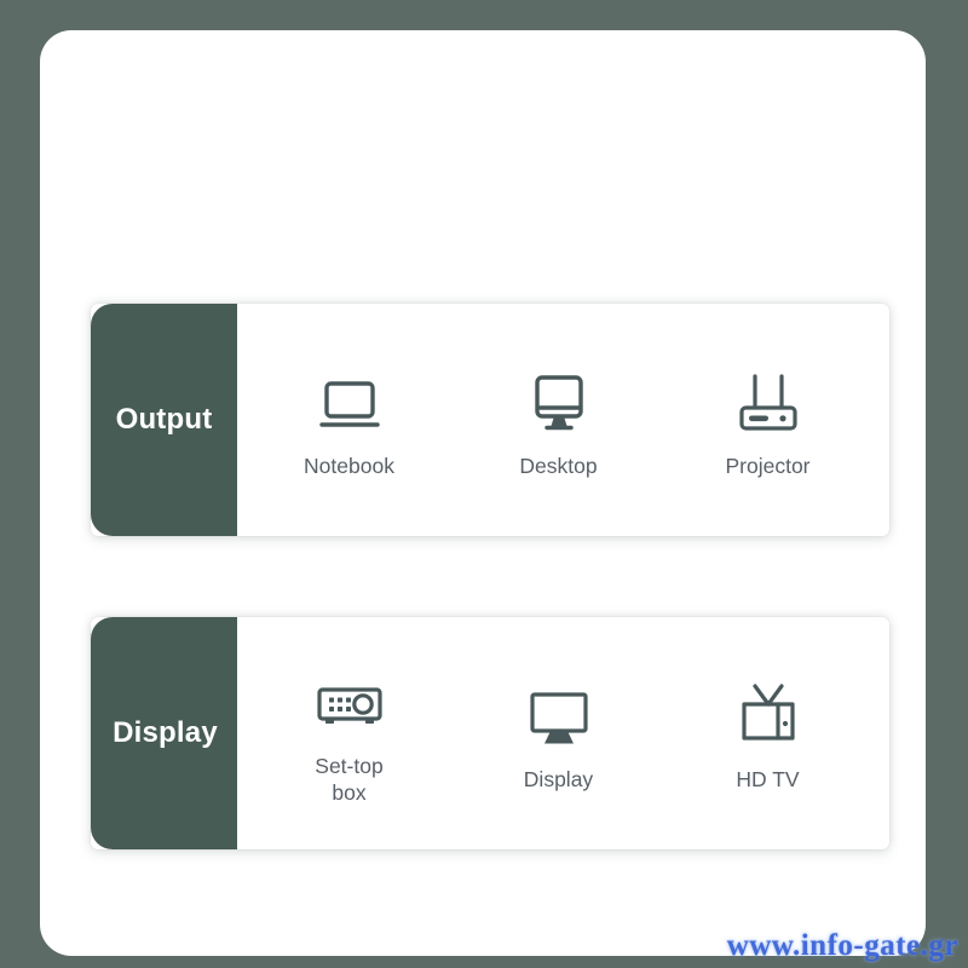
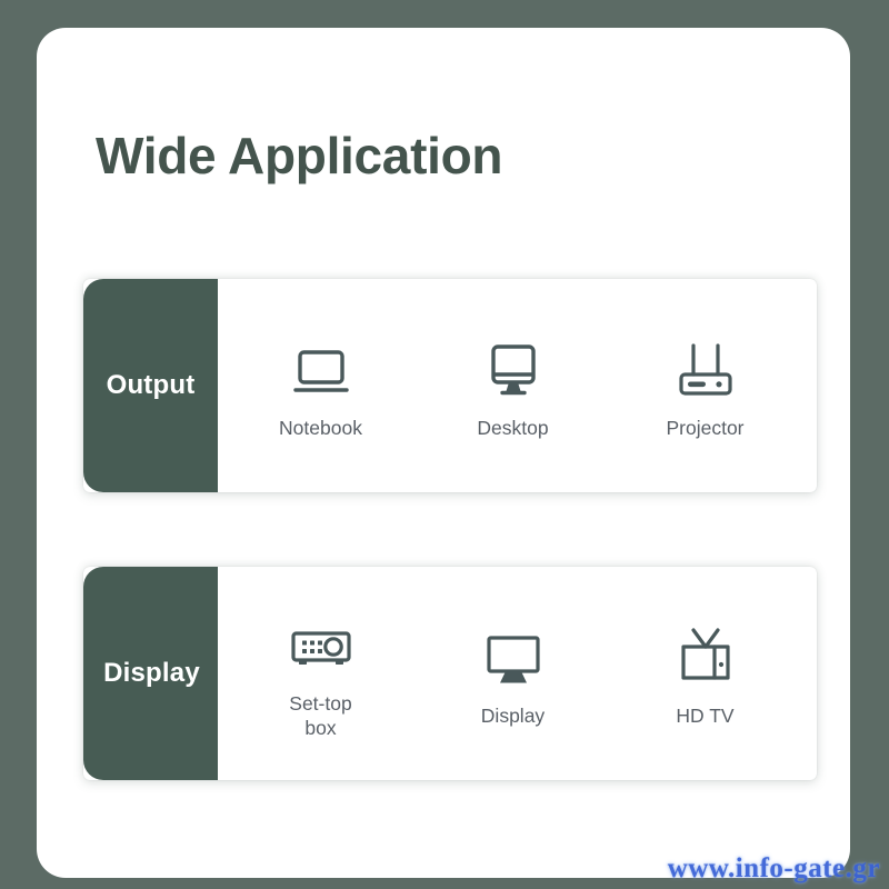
+ Wide Application
  Output
  Notebook
  Desktop
  Projector
  Display
  Set-top box
  Display
  HD TV
  www.info-gate.gr
